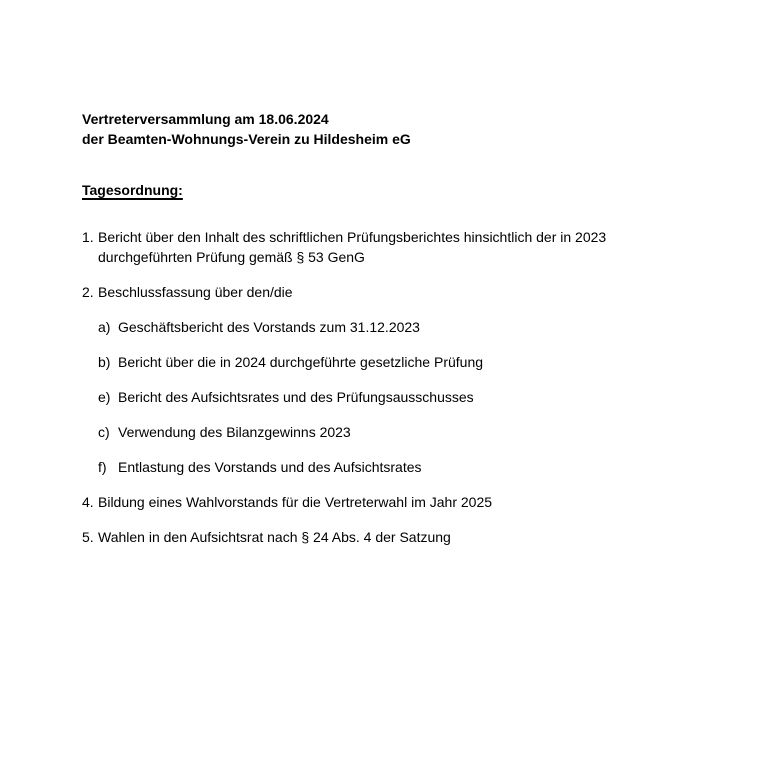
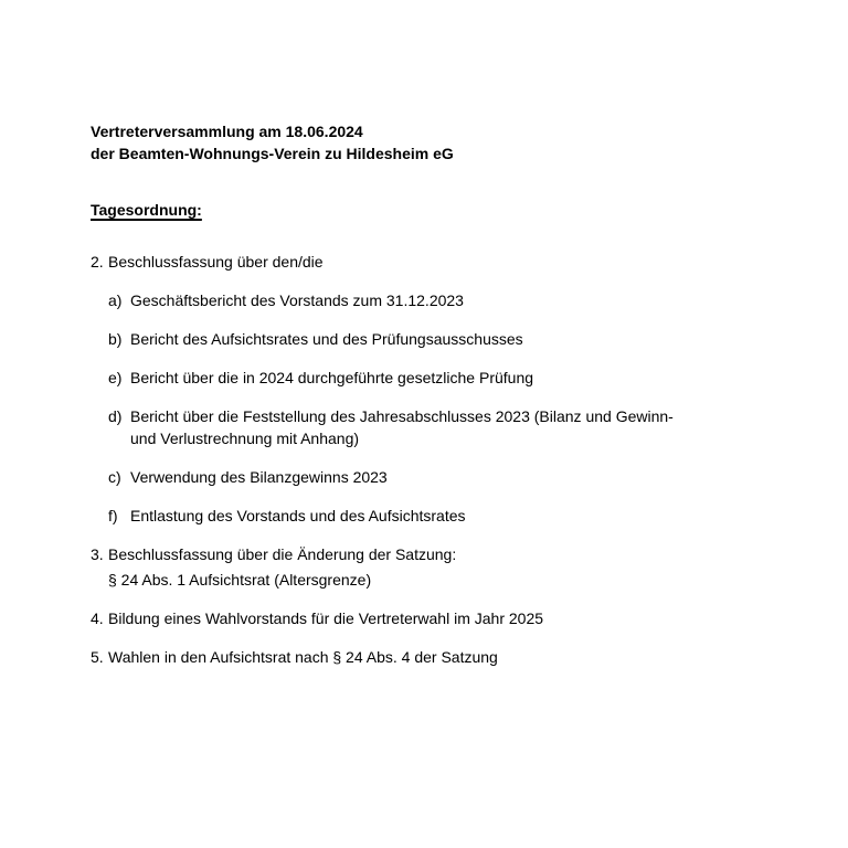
  Vertreterversammlung am 18.06.2024
  der Beamten-Wohnungs-Verein zu Hildesheim eG
  Tagesordnung:
- 1.
- Bericht über den Inhalt des schriftlichen Prüfungsberichtes hinsichtlich der in 2023
- durchgeführten Prüfung gemäß § 53 GenG
  2.
  Beschlussfassung über den/die
  a)
  Geschäftsbericht des Vorstands zum 31.12.2023
  b)
- Bericht über die in 2024 durchgeführte gesetzliche Prüfung
+ Bericht des Aufsichtsrates und des Prüfungsausschusses
  e)
- Bericht des Aufsichtsrates und des Prüfungsausschusses
+ Bericht über die in 2024 durchgeführte gesetzliche Prüfung
+ d)
+ Bericht über die Feststellung des Jahresabschlusses 2023 (Bilanz und Gewinn-
+ und Verlustrechnung mit Anhang)
  c)
  Verwendung des Bilanzgewinns 2023
  f)
  Entlastung des Vorstands und des Aufsichtsrates
+ 3.
+ Beschlussfassung über die Änderung der Satzung:
+ § 24 Abs. 1 Aufsichtsrat (Altersgrenze)
  4.
  Bildung eines Wahlvorstands für die Vertreterwahl im Jahr 2025
  5.
  Wahlen in den Aufsichtsrat nach § 24 Abs. 4 der Satzung
